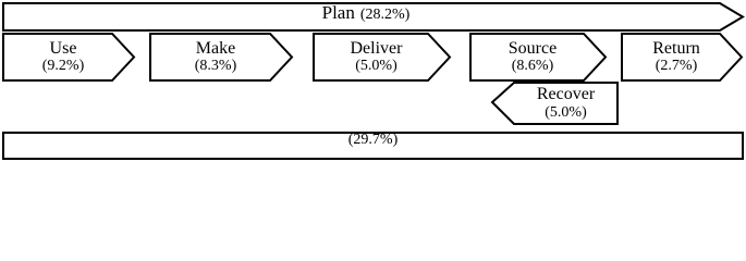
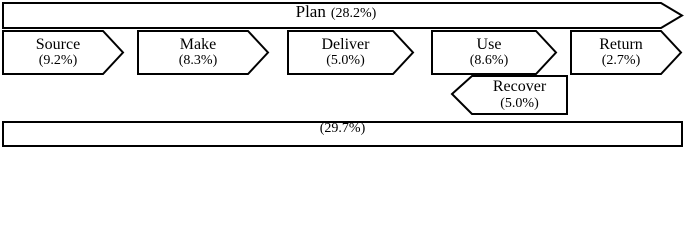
  Plan
  (28.2%)
- Use
+ Source
  (9.2%)
  Make
  (8.3%)
  Deliver
  (5.0%)
- Source
+ Use
  (8.6%)
  Return
  (2.7%)
  Recover
  (5.0%)
  (29.7%)
